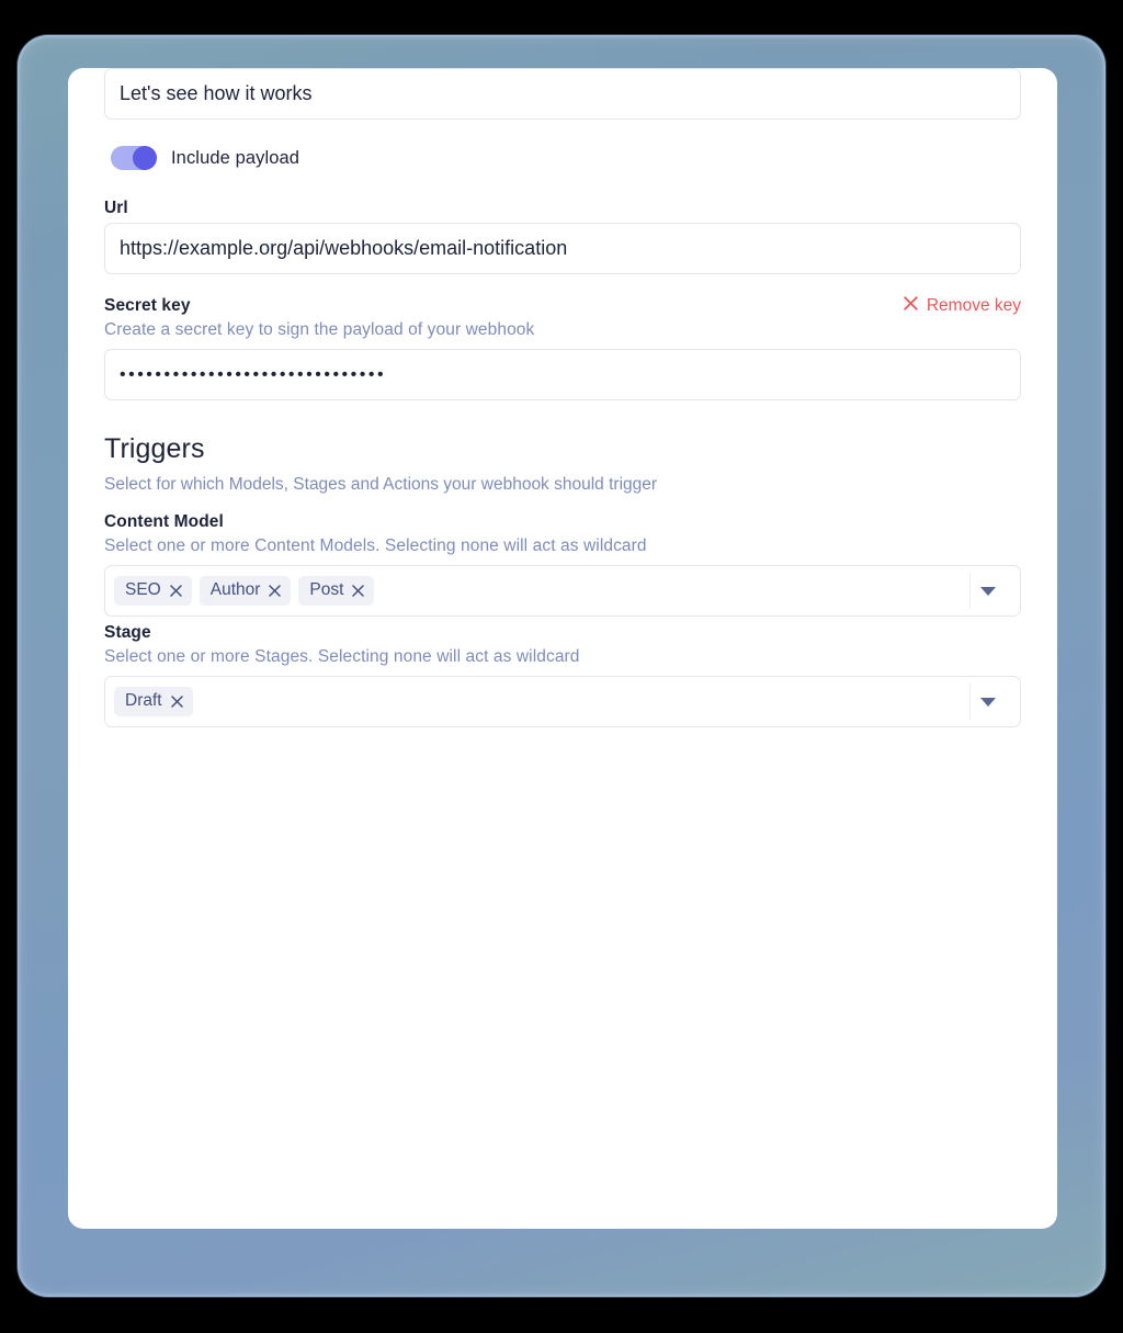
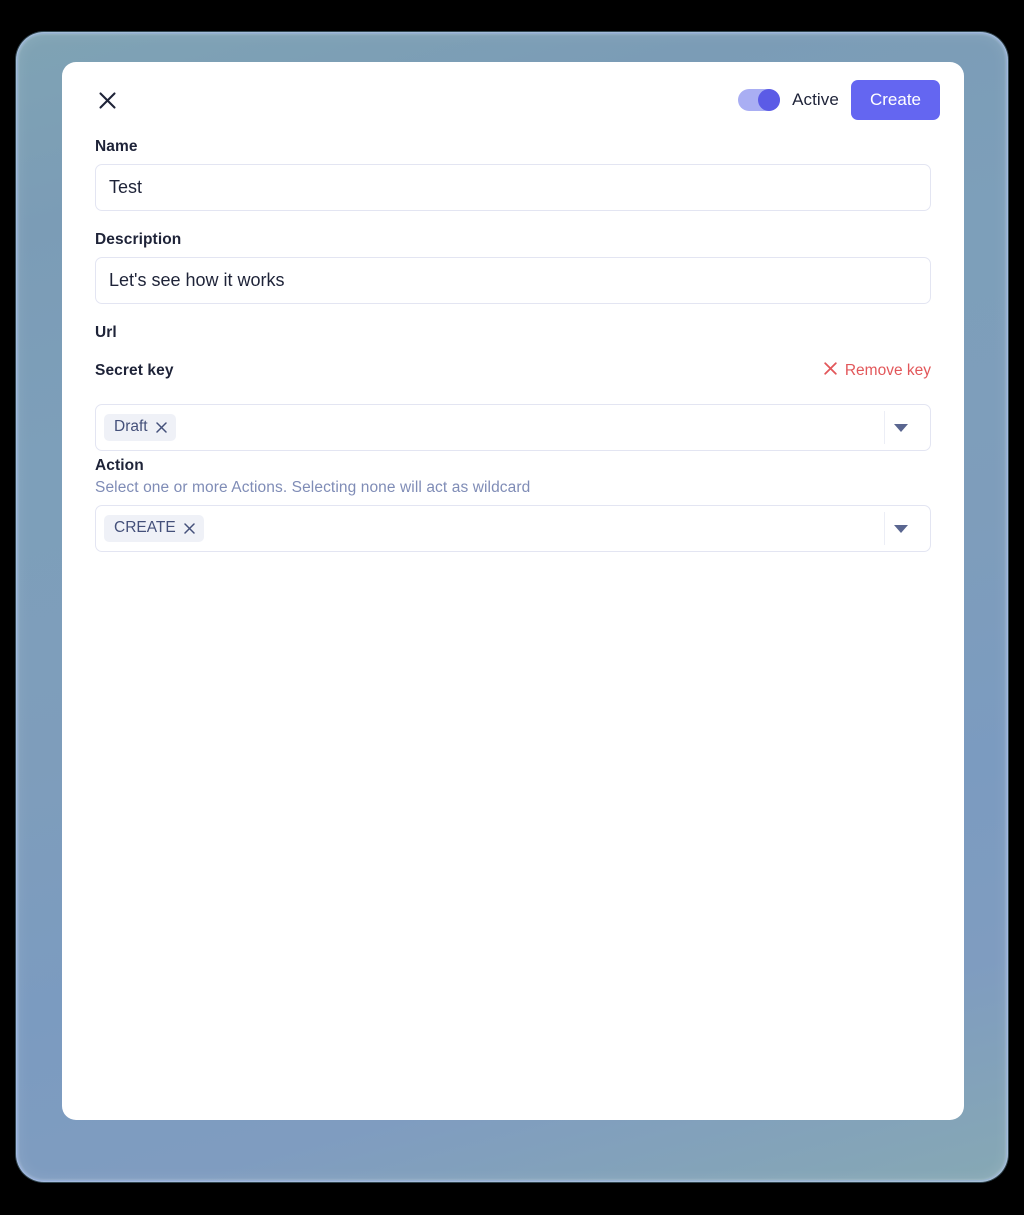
+ Active
+ Create
+ Name
+ Test
+ Description
  Let's see how it works
- Include payload
  Url
- https://example.org/api/webhooks/email-notification
  Secret key
  Remove key
- Create a secret key to sign the payload of your webhook
- ••••••••••••••••••••••••••••••
- Triggers
- Select for which Models, Stages and Actions your webhook should trigger
- Content Model
- Select one or more Content Models. Selecting none will act as wildcard
- SEO
- Author
- Post
- Stage
- Select one or more Stages. Selecting none will act as wildcard
  Draft
+ Action
+ Select one or more Actions. Selecting none will act as wildcard
+ CREATE
